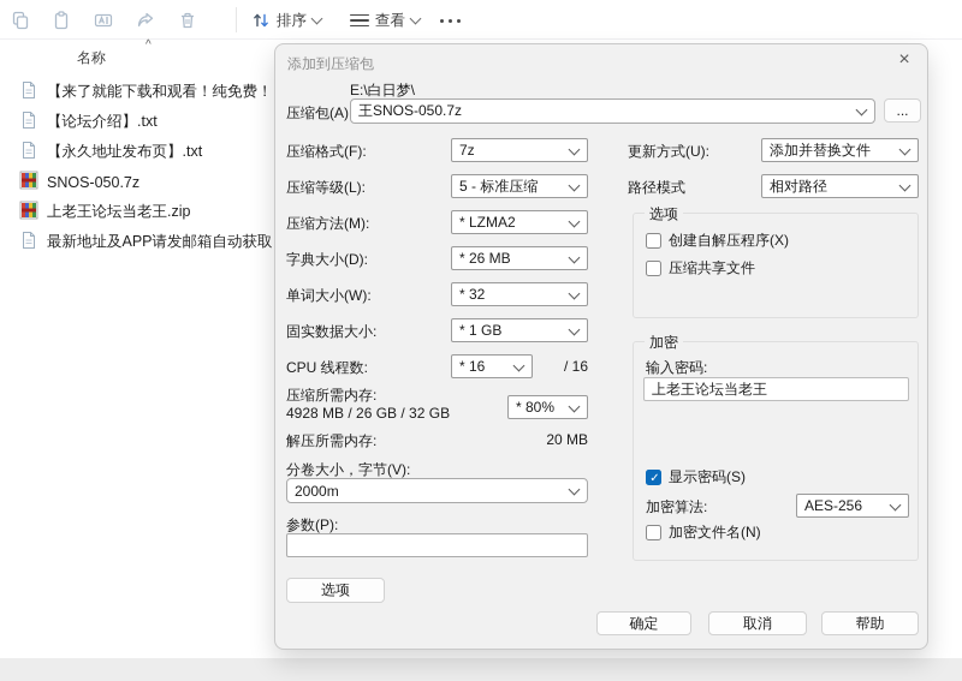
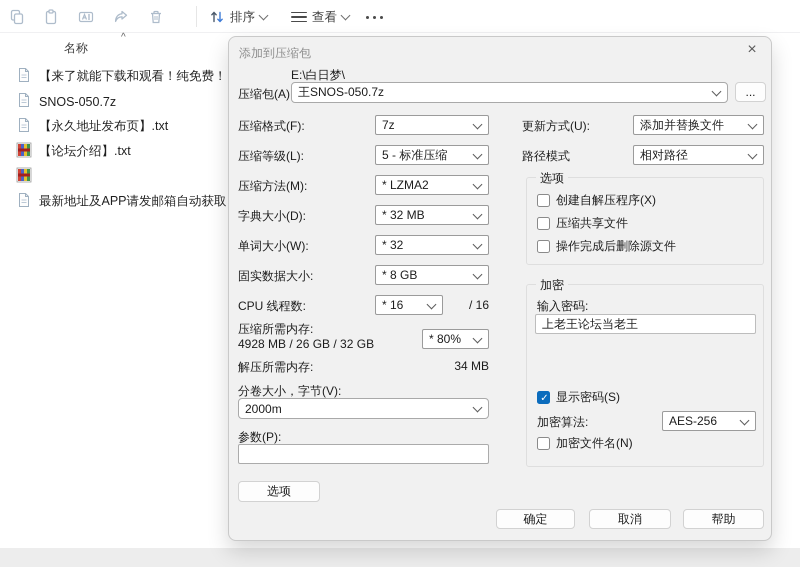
  排序
  查看
  名称
  ^
  【来了就能下载和观看！纯免费！
- 【论坛介绍】.txt
+ SNOS-050.7z
  【永久地址发布页】.txt
- SNOS-050.7z
+ 【论坛介绍】.txt
- 上老王论坛当老王.zip
  最新地址及APP请发邮箱自动获取
  添加到压缩包
  ×
  压缩包(A)
  E:\白日梦\
  王SNOS-050.7z
  ...
  压缩格式(F):
  7z
  压缩等级(L):
  5 - 标准压缩
  压缩方法(M):
  * LZMA2
  字典大小(D):
- * 26 MB
+ * 32 MB
  单词大小(W):
  * 32
  固实数据大小:
- * 1 GB
+ * 8 GB
  CPU 线程数:
  * 16
  / 16
  压缩所需内存:
  4928 MB / 26 GB / 32 GB
  * 80%
  解压所需内存:
- 20 MB
+ 34 MB
  分卷大小，字节(V):
  2000m
  参数(P):
  选项
  更新方式(U):
  添加并替换文件
  路径模式
  相对路径
  选项
  创建自解压程序(X)
  压缩共享文件
+ 操作完成后删除源文件
  加密
  输入密码:
  上老王论坛当老王
  显示密码(S)
  加密算法:
  AES-256
  加密文件名(N)
  确定
  取消
  帮助
